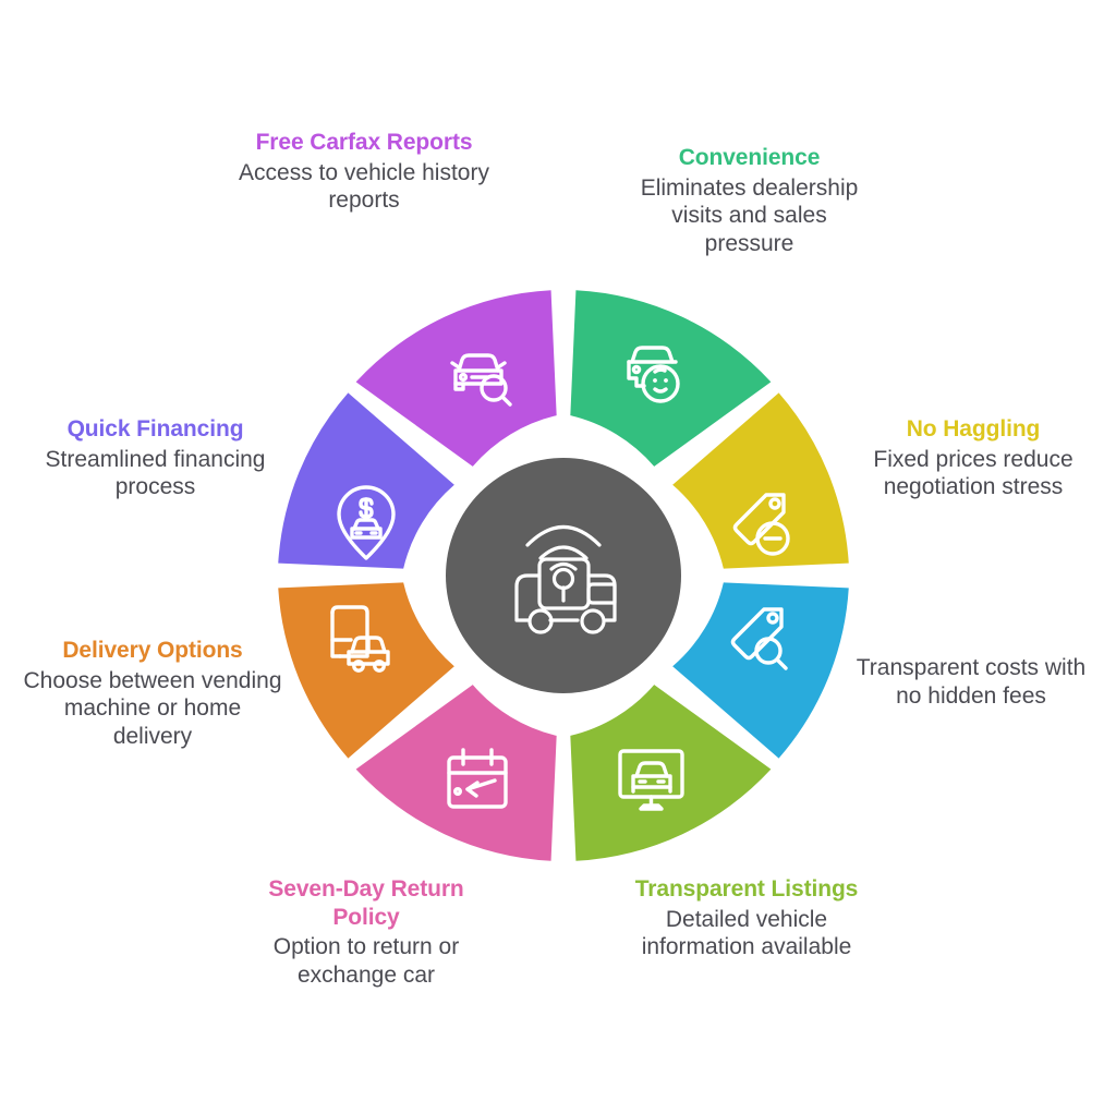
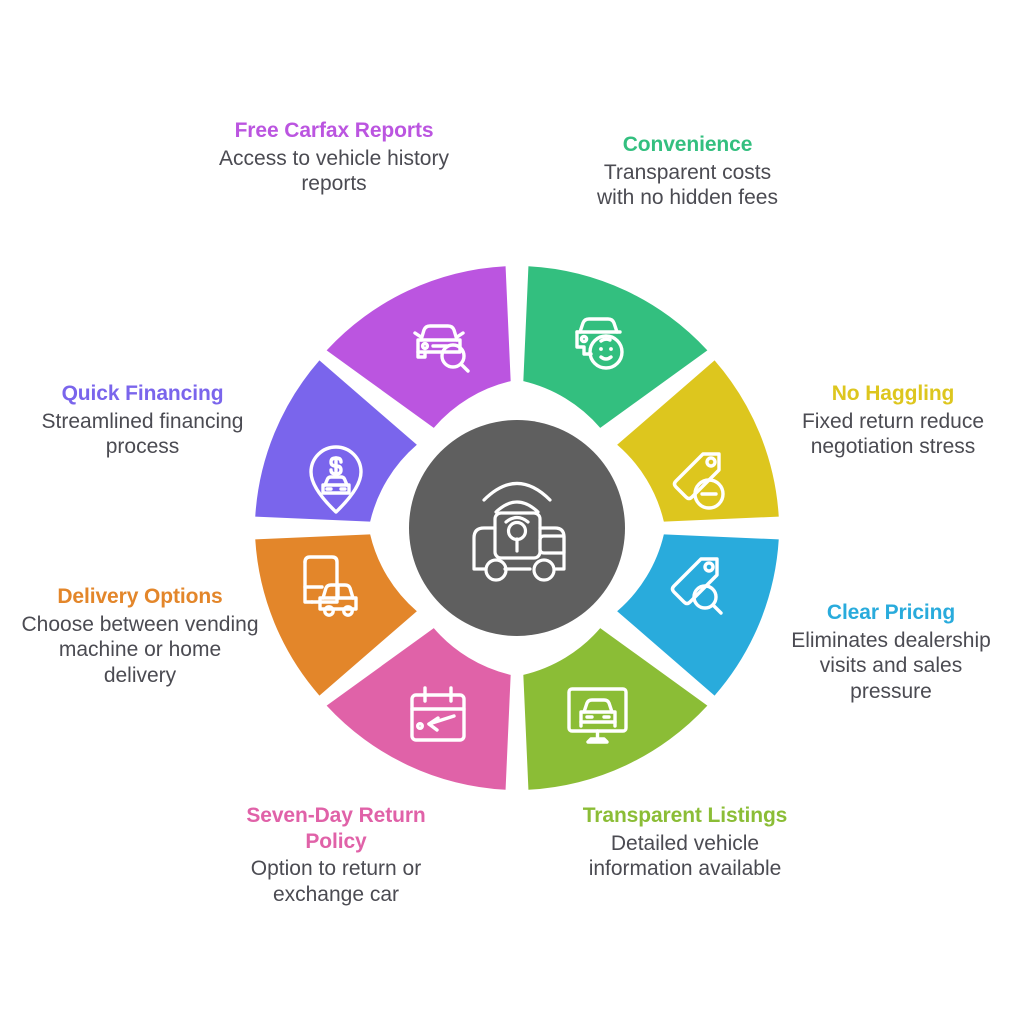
  Free Carfax Reports
  Access to vehicle history reports
  Convenience
- Eliminates dealership visits and sales pressure
+ Transparent costs with no hidden fees
  No Haggling
- Fixed prices reduce negotiation stress
+ Fixed return reduce negotiation stress
+ Clear Pricing
- Transparent costs with no hidden fees
+ Eliminates dealership visits and sales pressure
  Transparent Listings
  Detailed vehicle information available
  Seven-Day Return Policy
  Option to return or exchange car
  Delivery Options
  Choose between vending machine or home delivery
  Quick Financing
  Streamlined financing process
